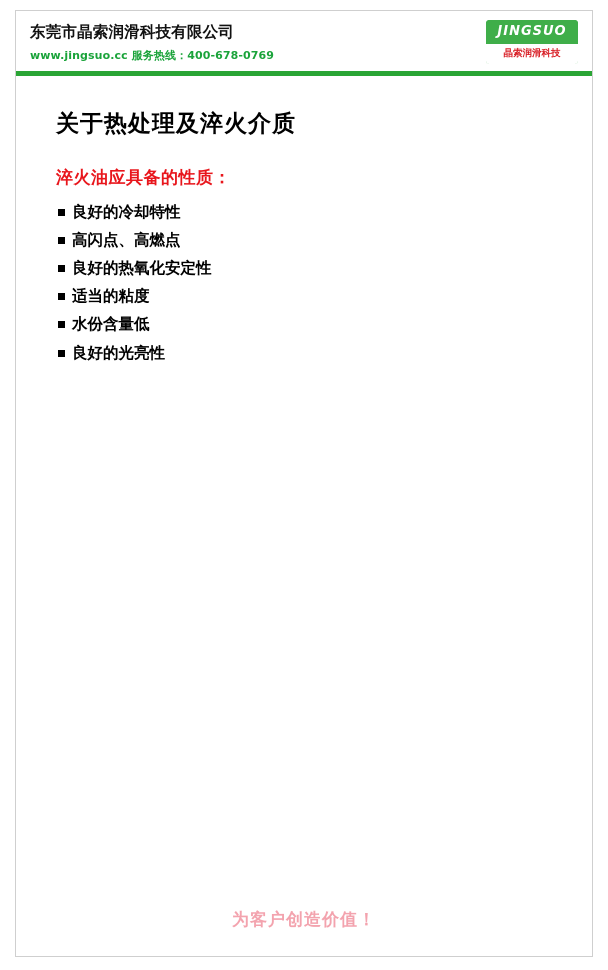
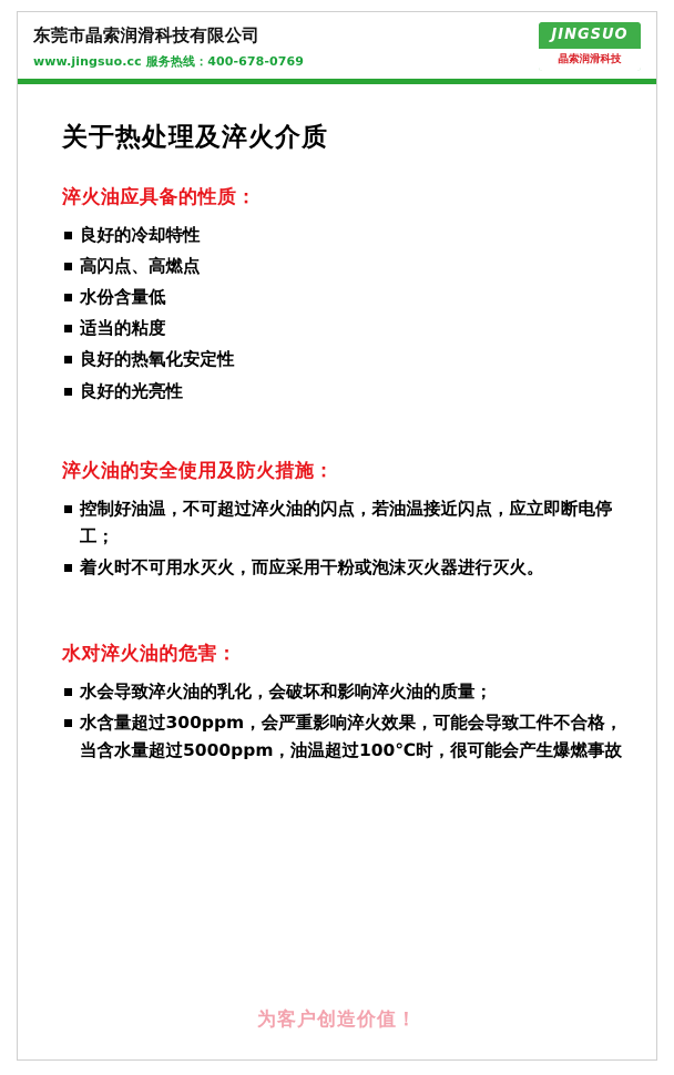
  东莞市晶索润滑科技有限公司
  www.jingsuo.cc 服务热线：400-678-0769
  JINGSUO
  晶索润滑科技
  关于热处理及淬火介质
  淬火油应具备的性质：
  良好的冷却特性
  高闪点、高燃点
- 良好的热氧化安定性
+ 水份含量低
  适当的粘度
- 水份含量低
+ 良好的热氧化安定性
  良好的光亮性
+ 淬火油的安全使用及防火措施：
+ 控制好油温，不可超过淬火油的闪点，若油温接近闪点，应立即断电停工；
+ 着火时不可用水灭火，而应采用干粉或泡沫灭火器进行灭火。
+ 水对淬火油的危害：
+ 水会导致淬火油的乳化，会破坏和影响淬火油的质量；
+ 水含量超过300ppm，会严重影响淬火效果，可能会导致工件不合格，当含水量超过5000ppm，油温超过100℃时，很可能会产生爆燃事故
  为客户创造价值！
